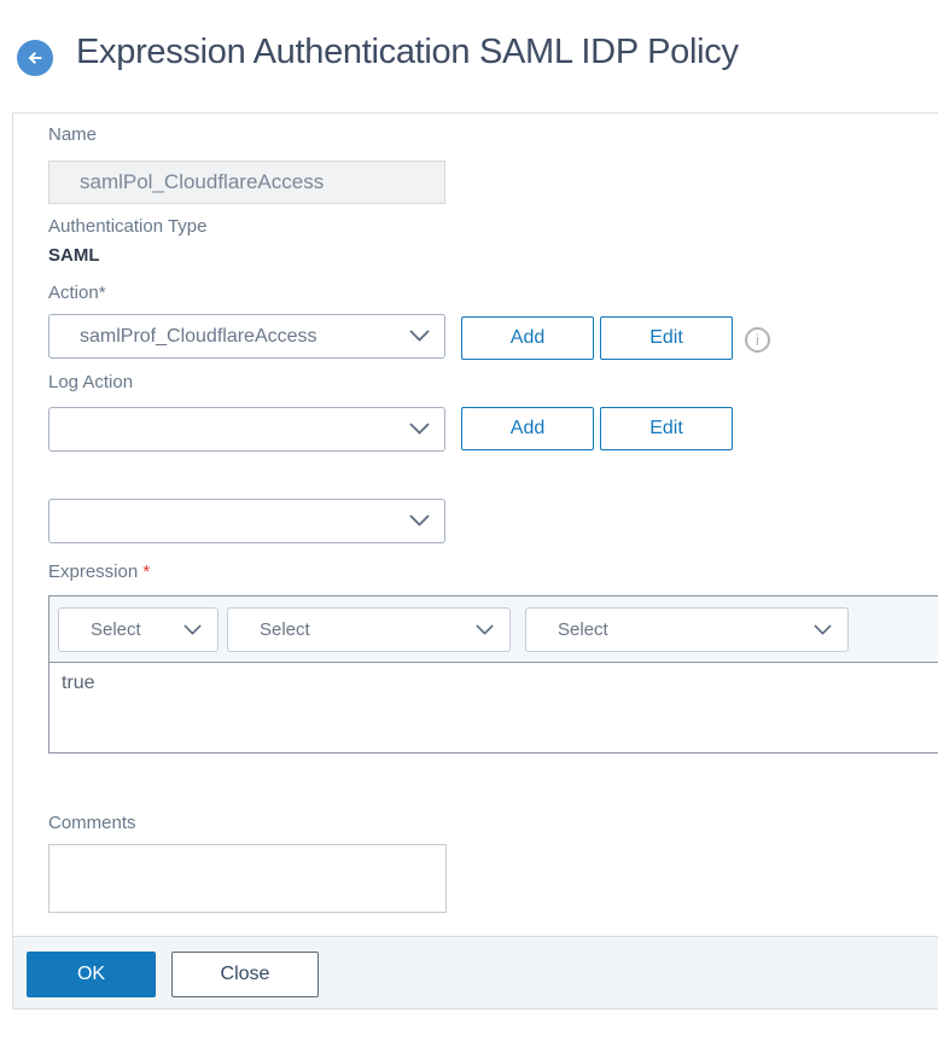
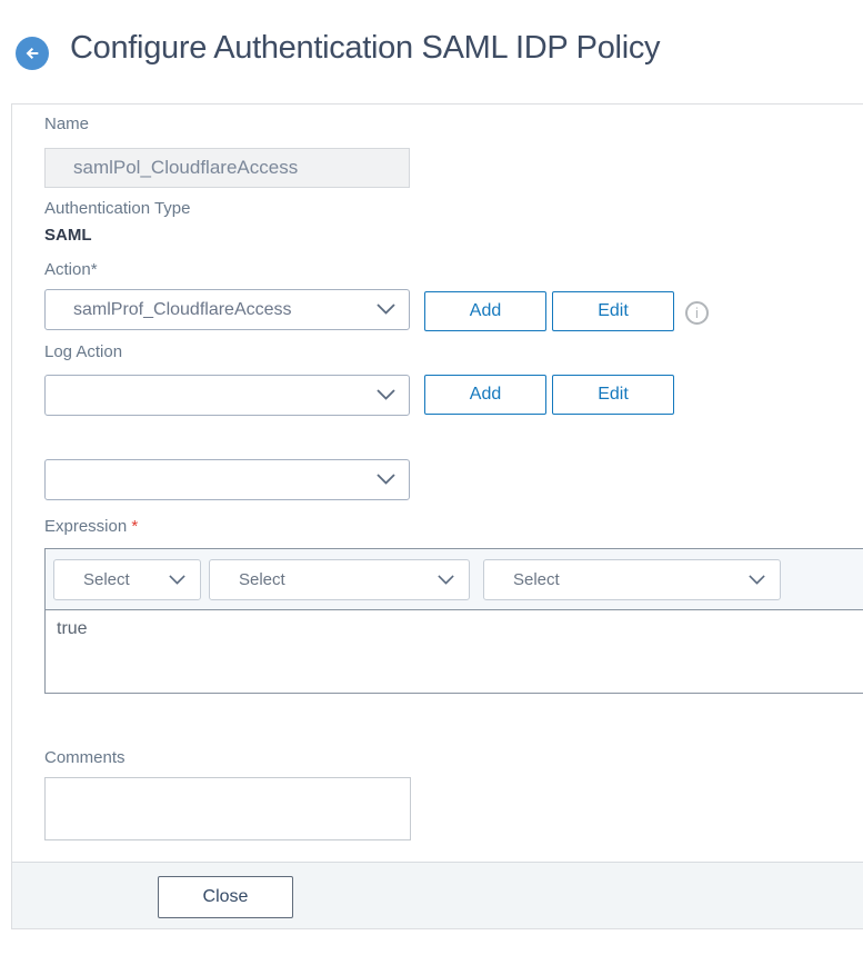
- Expression Authentication SAML IDP Policy
+ Configure Authentication SAML IDP Policy
  Name
  samlPol_CloudflareAccess
  Authentication Type
  SAML
  Action*
  samlProf_CloudflareAccess
  Add
  Edit
  i
  Log Action
  Add
  Edit
  Expression *
  Select
  Select
  Select
  true
  Comments
- OK
  Close
